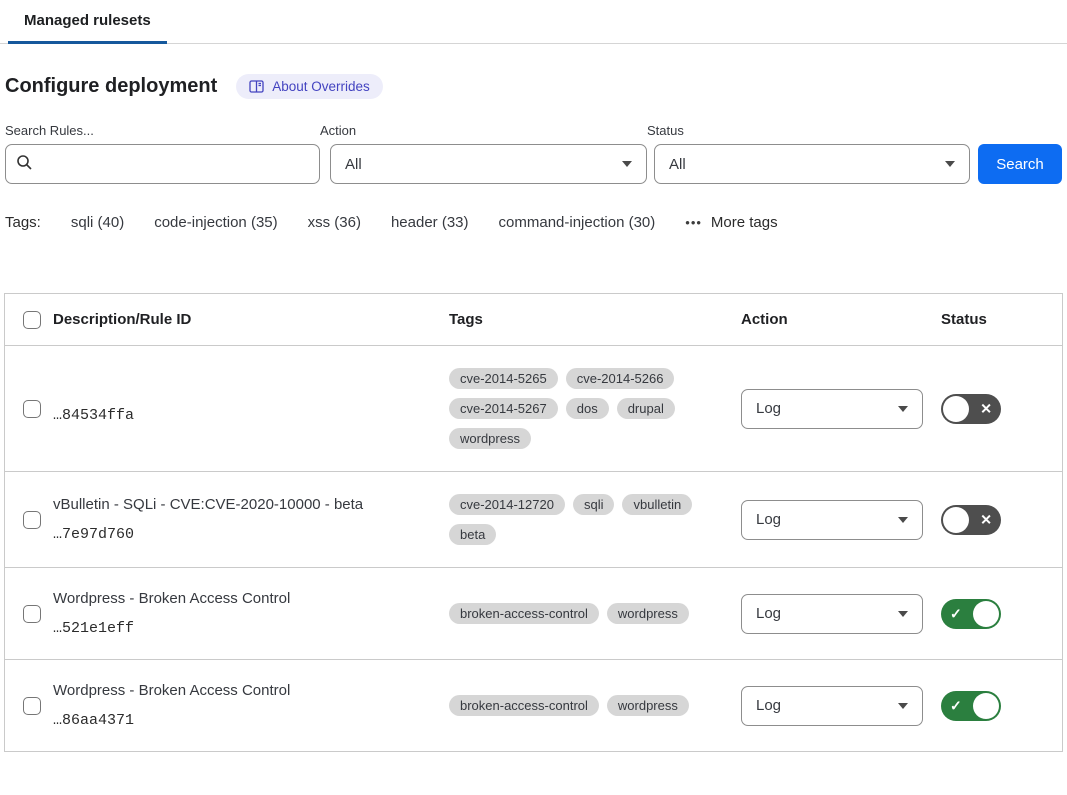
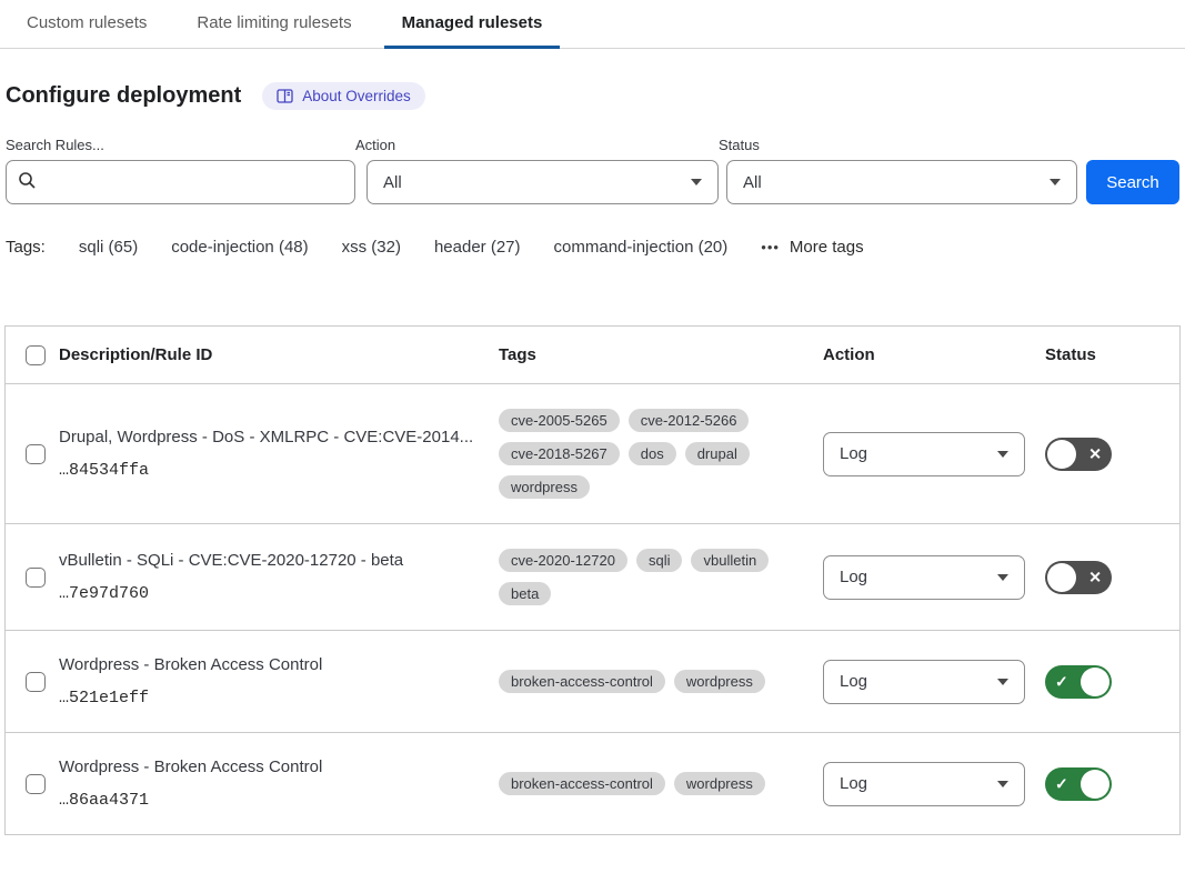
+ Custom rulesets
+ Rate limiting rulesets
  Managed rulesets
  Configure deployment
  About Overrides
  Search Rules...
  Action
  All
  Status
  All
  Search
  Tags:
- sqli (40)
+ sqli (65)
- code-injection (35)
+ code-injection (48)
- xss (36)
+ xss (32)
- header (33)
+ header (27)
- command-injection (30)
+ command-injection (20)
  •••
  More tags
  Description/Rule ID
  Tags
  Action
  Status
+ Drupal, Wordpress - DoS - XMLRPC - CVE:CVE-2014...
  …84534ffa
- cve-2014-5265
+ cve-2005-5265
- cve-2014-5266
+ cve-2012-5266
- cve-2014-5267
+ cve-2018-5267
  dos
  drupal
  wordpress
  Log
  ✕
- vBulletin - SQLi - CVE:CVE-2020-10000 - beta
+ vBulletin - SQLi - CVE:CVE-2020-12720 - beta
  …7e97d760
- cve-2014-12720
+ cve-2020-12720
  sqli
  vbulletin
  beta
  Log
  ✕
  Wordpress - Broken Access Control
  …521e1eff
  broken-access-control
  wordpress
  Log
  ✓
  Wordpress - Broken Access Control
  …86aa4371
  broken-access-control
  wordpress
  Log
  ✓
